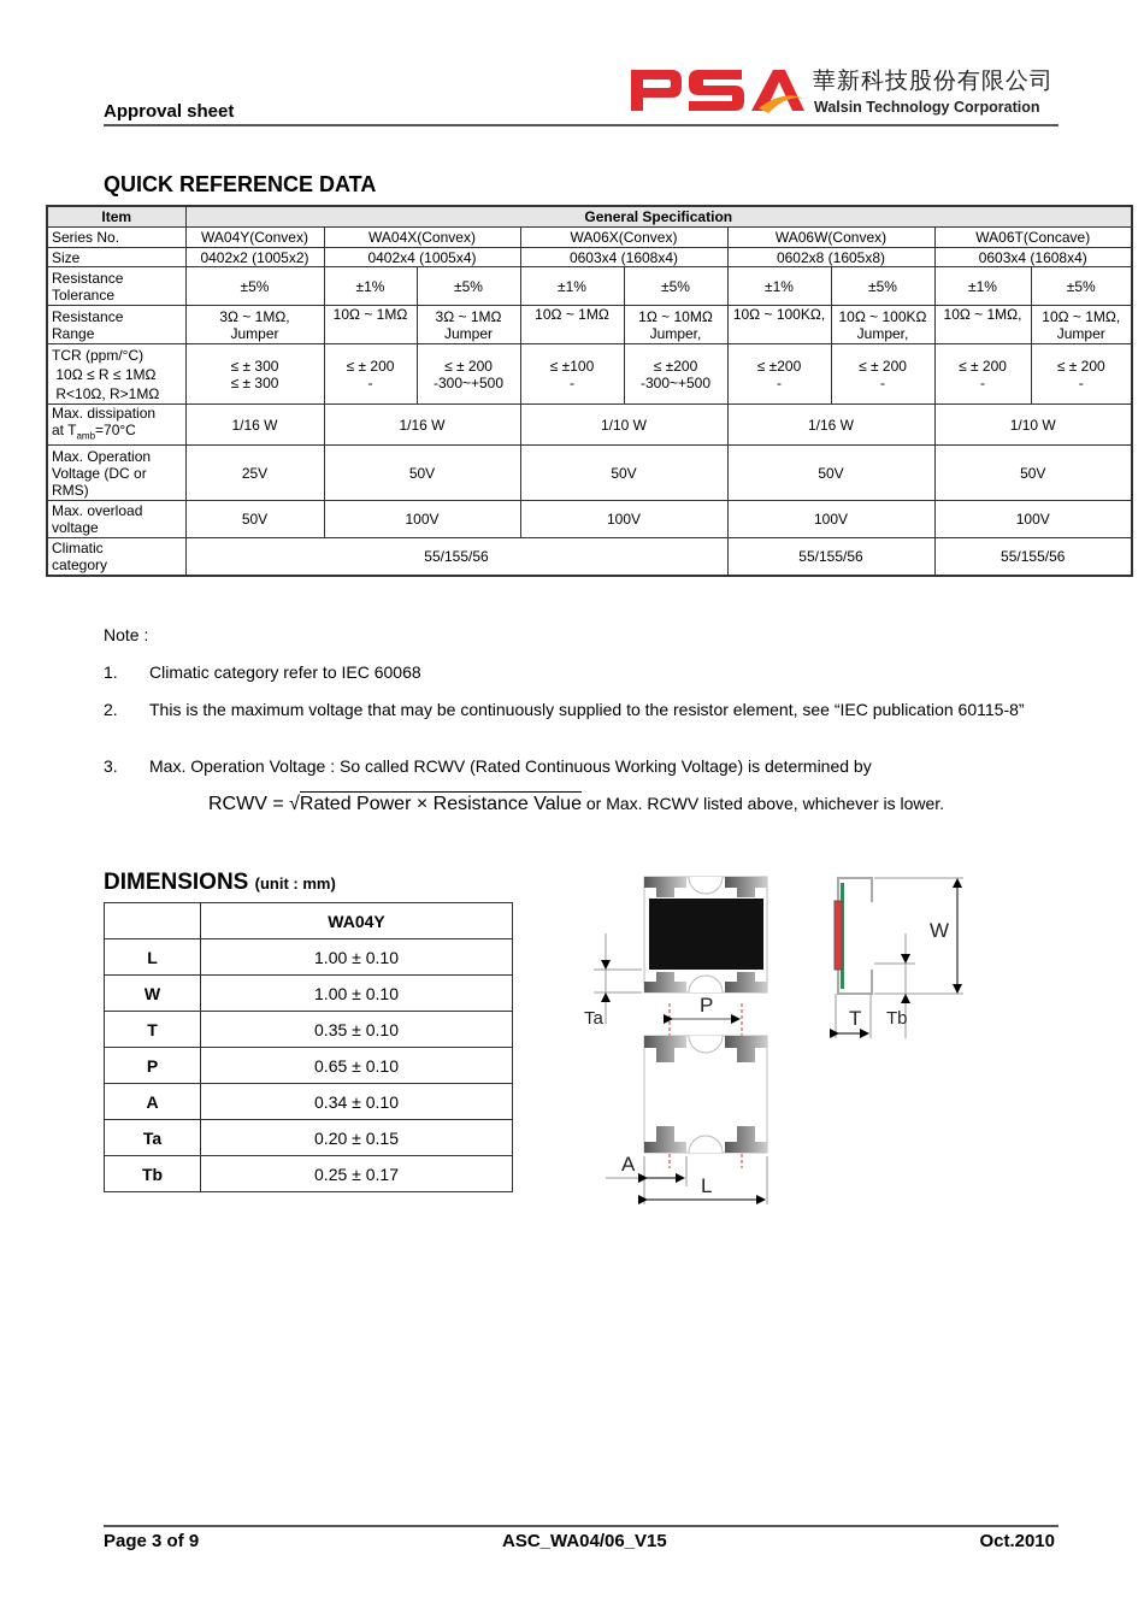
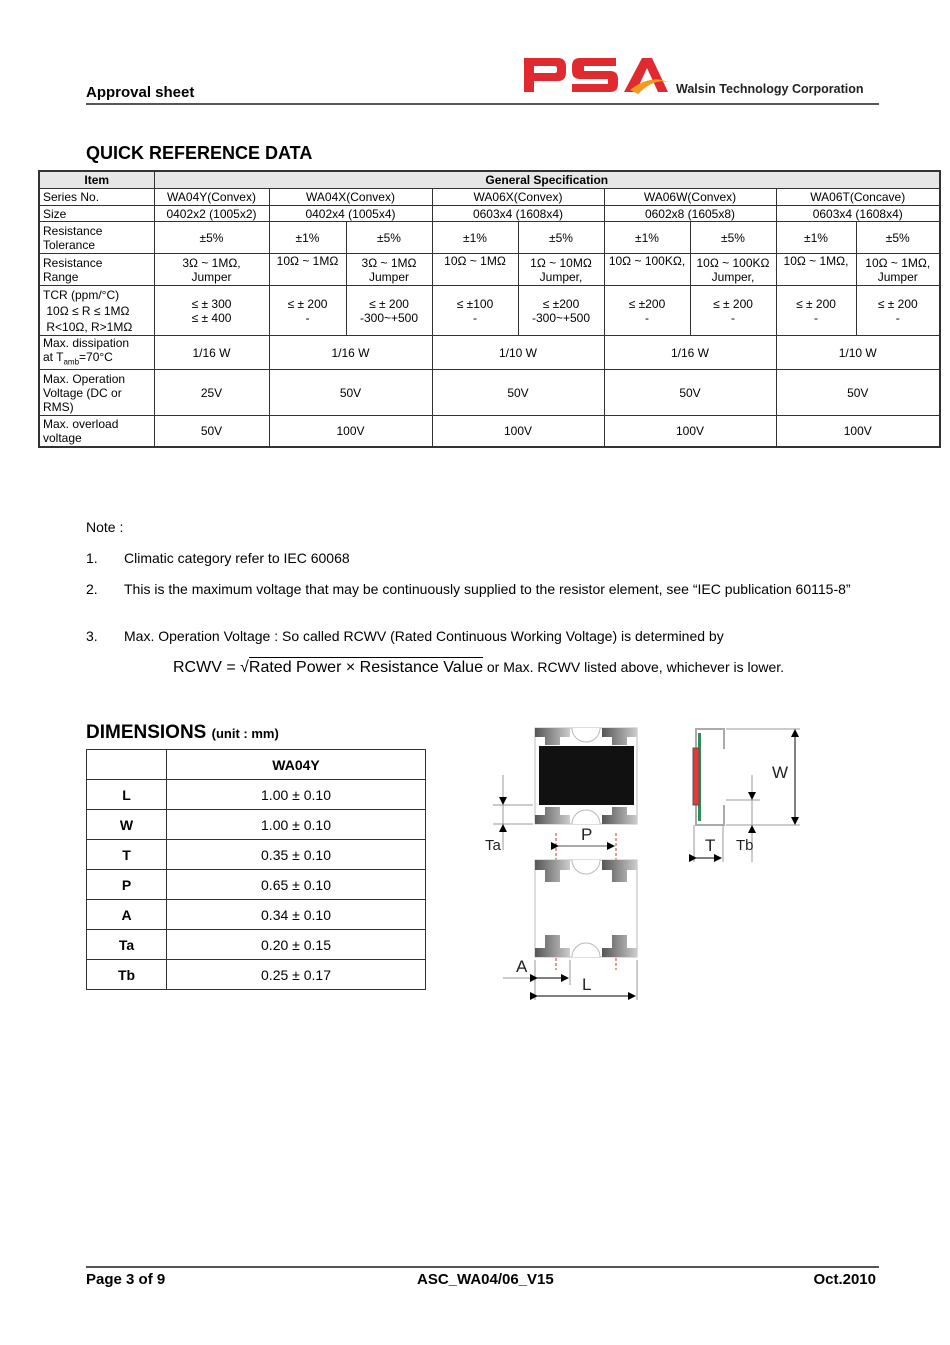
  Approval sheet
- 華新科技股份有限公司
  Walsin Technology Corporation
  QUICK REFERENCE DATA
  Item	General Specification
  Series No.	WA04Y(Convex)	WA04X(Convex)	WA06X(Convex)	WA06W(Convex)	WA06T(Concave)
  Size	0402x2 (1005x2)	0402x4 (1005x4)	0603x4 (1608x4)	0602x8 (1605x8)	0603x4 (1608x4)
  ResistanceTolerance	±5%	±1%	±5%	±1%	±5%	±1%	±5%	±1%	±5%
  ResistanceRange	3Ω ~ 1MΩ,Jumper	10Ω ~ 1MΩ	3Ω ~ 1MΩJumper	10Ω ~ 1MΩ	1Ω ~ 10MΩJumper,	10Ω ~ 100KΩ,	10Ω ~ 100KΩJumper,	10Ω ~ 1MΩ,	10Ω ~ 1MΩ,Jumper
- TCR (ppm/°C) 10Ω ≤ R ≤ 1MΩ R<10Ω, R>1MΩ	≤ ± 300≤ ± 300	≤ ± 200-	≤ ± 200-300~+500	≤ ±100-	≤ ±200-300~+500	≤ ±200-	≤ ± 200-	≤ ± 200-	≤ ± 200-
+ TCR (ppm/°C) 10Ω ≤ R ≤ 1MΩ R<10Ω, R>1MΩ	≤ ± 300≤ ± 400	≤ ± 200-	≤ ± 200-300~+500	≤ ±100-	≤ ±200-300~+500	≤ ±200-	≤ ± 200-	≤ ± 200-	≤ ± 200-
  Max. dissipationat Tamb=70°C	1/16 W	1/16 W	1/10 W	1/16 W	1/10 W
  Max. OperationVoltage (DC orRMS)	25V	50V	50V	50V	50V
  Max. overloadvoltage	50V	100V	100V	100V	100V
- Climaticcategory	55/155/56	55/155/56	55/155/56
  Note :
  1.
  Climatic category refer to IEC 60068
  2.
  This is the maximum voltage that may be continuously supplied to the resistor element, see “IEC publication 60115-8”
  3.
  Max. Operation Voltage : So called RCWV (Rated Continuous Working Voltage) is determined by
  RCWV = √Rated Power × Resistance Value or Max. RCWV listed above, whichever is lower.
  DIMENSIONS (unit : mm)
  	WA04Y
  L	1.00 ± 0.10
  W	1.00 ± 0.10
  T	0.35 ± 0.10
  P	0.65 ± 0.10
  A	0.34 ± 0.10
  Ta	0.20 ± 0.15
  Tb	0.25 ± 0.17
  P
  Ta
  A
  L
  W
  T
  Tb
  Page 3 of 9
  ASC_WA04/06_V15
  Oct.2010
